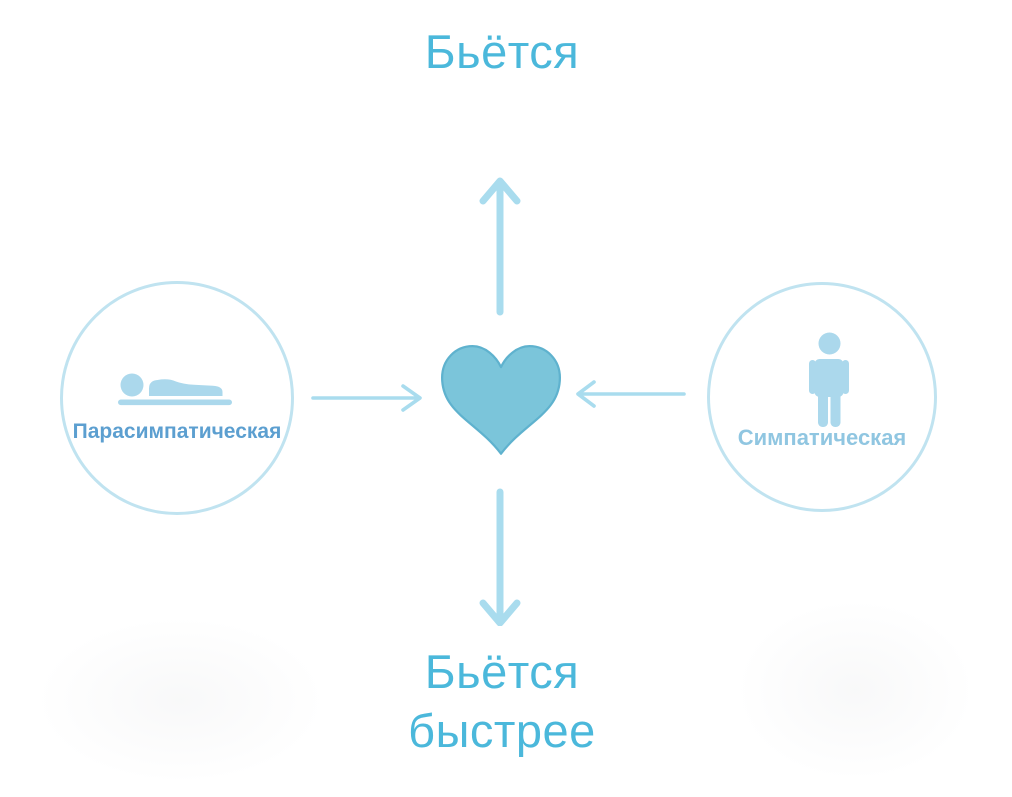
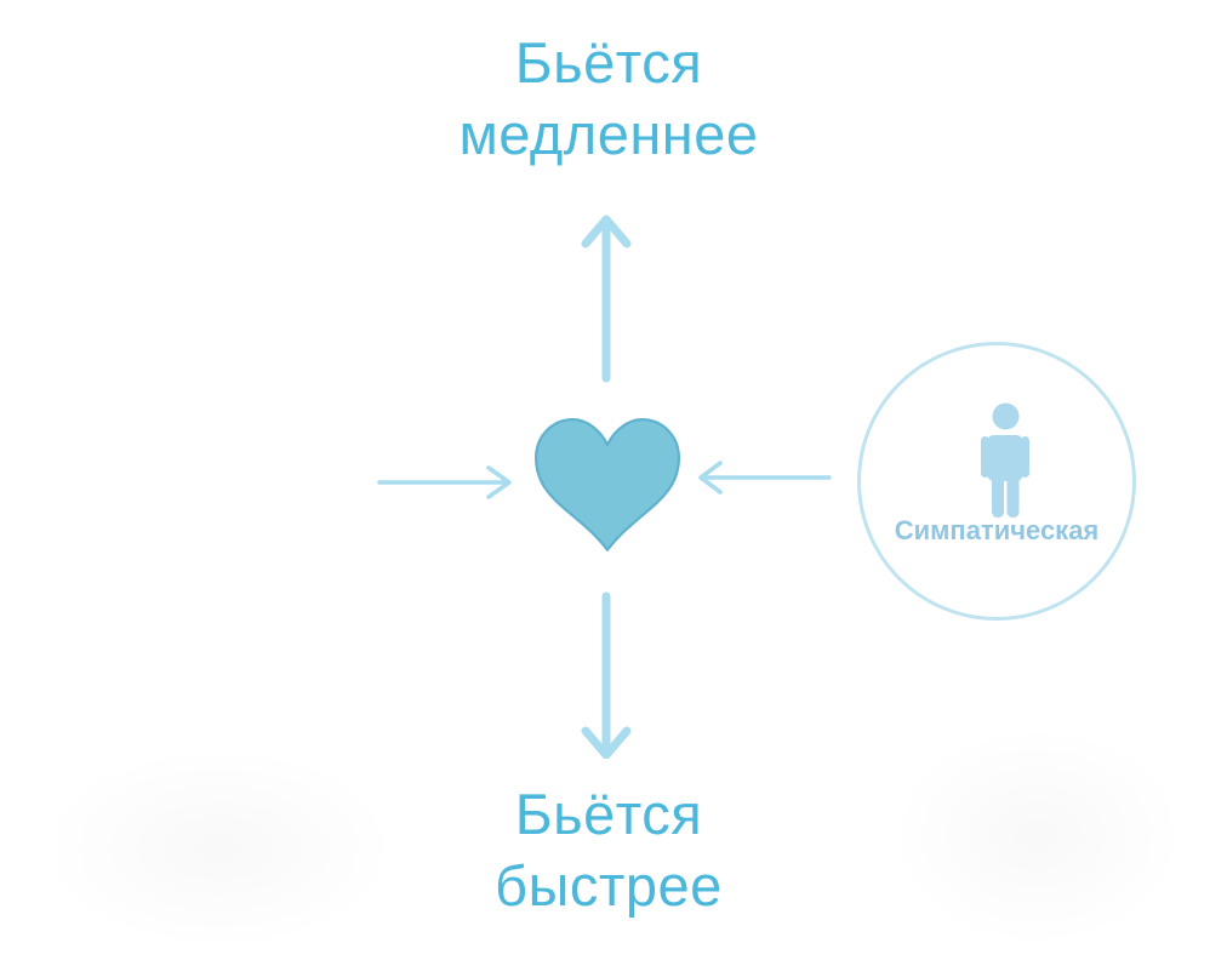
  Бьётся
+ медленнее
  Бьётся
  быстрее
- Парасимпатическая
  Симпатическая
